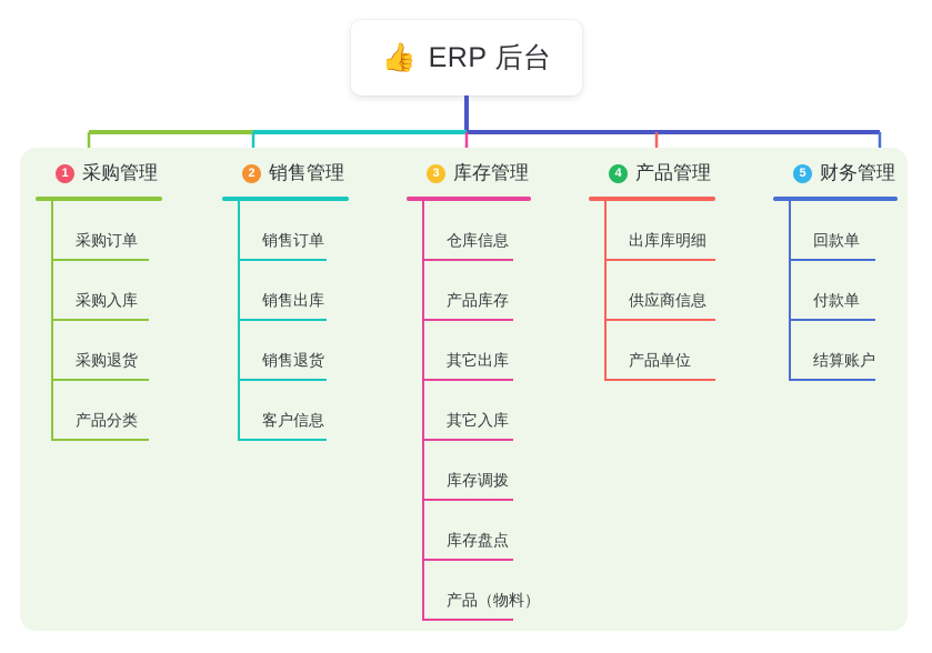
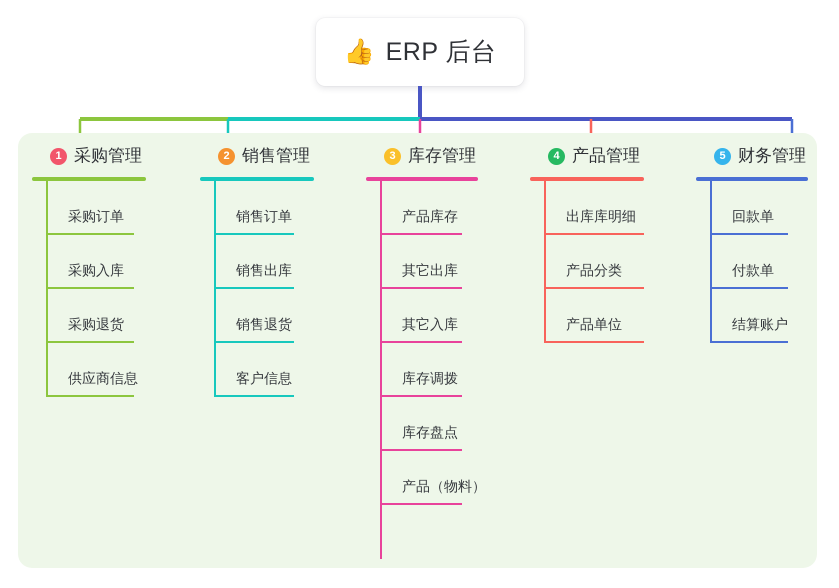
  👍
  ERP 后台
  1
  采购管理
  采购订单
  采购入库
  采购退货
- 产品分类
+ 供应商信息
  2
  销售管理
  销售订单
  销售出库
  销售退货
  客户信息
  3
  库存管理
- 仓库信息
  产品库存
  其它出库
  其它入库
  库存调拨
  库存盘点
  产品（物料）
  4
  产品管理
  出库库明细
- 供应商信息
+ 产品分类
  产品单位
  5
  财务管理
  回款单
  付款单
  结算账户
